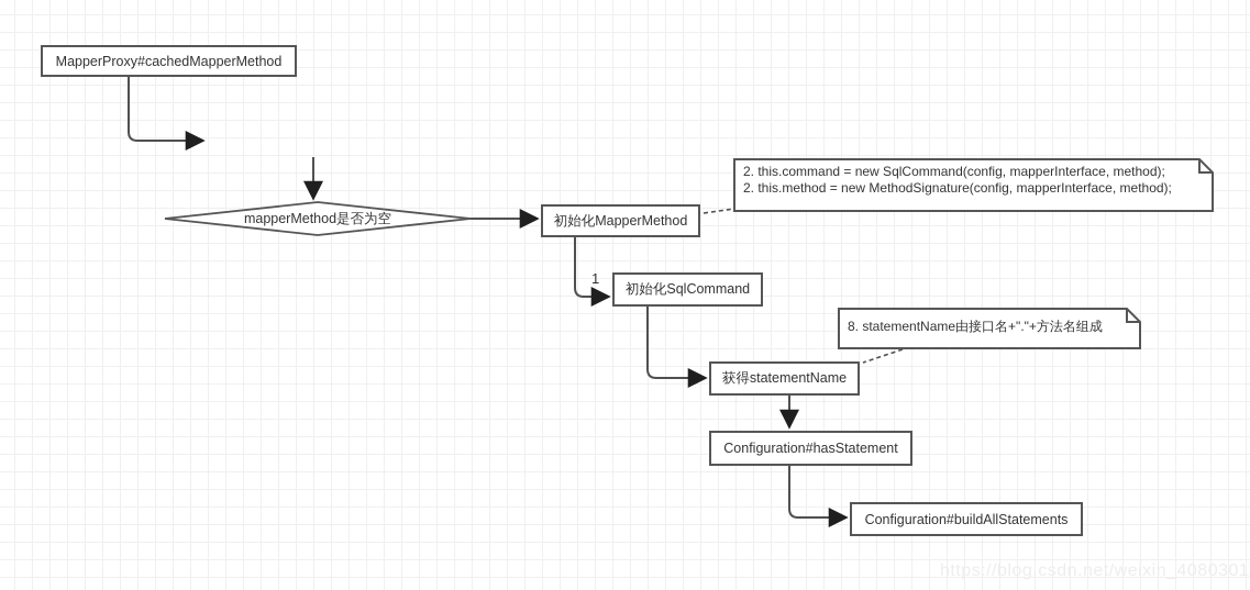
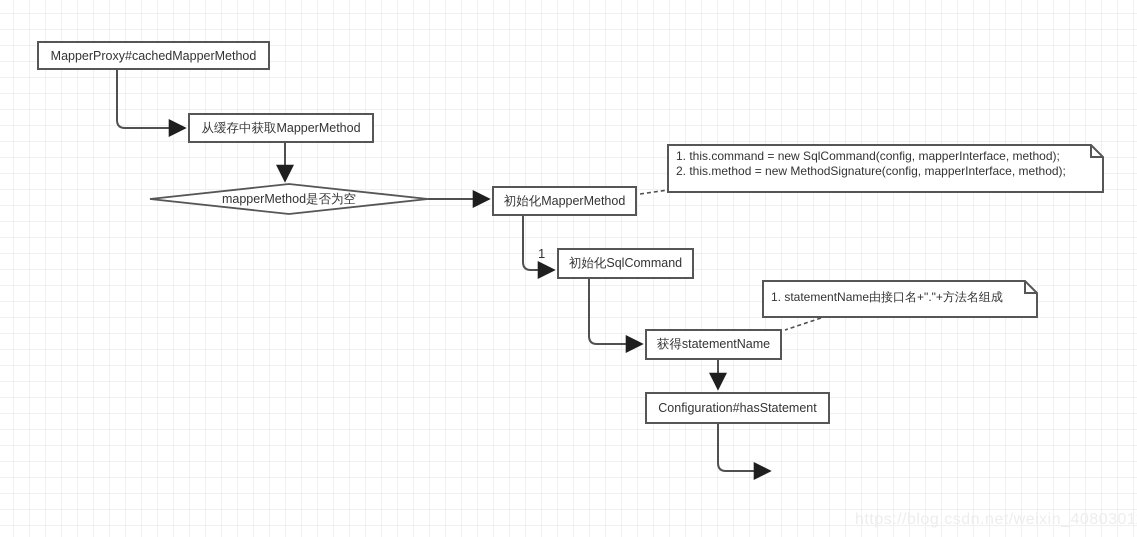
  MapperProxy#cachedMapperMethod
+ 从缓存中获取MapperMethod
  mapperMethod是否为空
  初始化MapperMethod
  初始化SqlCommand
  获得statementName
  Configuration#hasStatement
- Configuration#buildAllStatements
  1
- 2. this.command = new SqlCommand(config, mapperInterface, method);
+ 1. this.command = new SqlCommand(config, mapperInterface, method);
  2. this.method = new MethodSignature(config, mapperInterface, method);
- 8. statementName由接口名+"."+方法名组成
+ 1. statementName由接口名+"."+方法名组成
